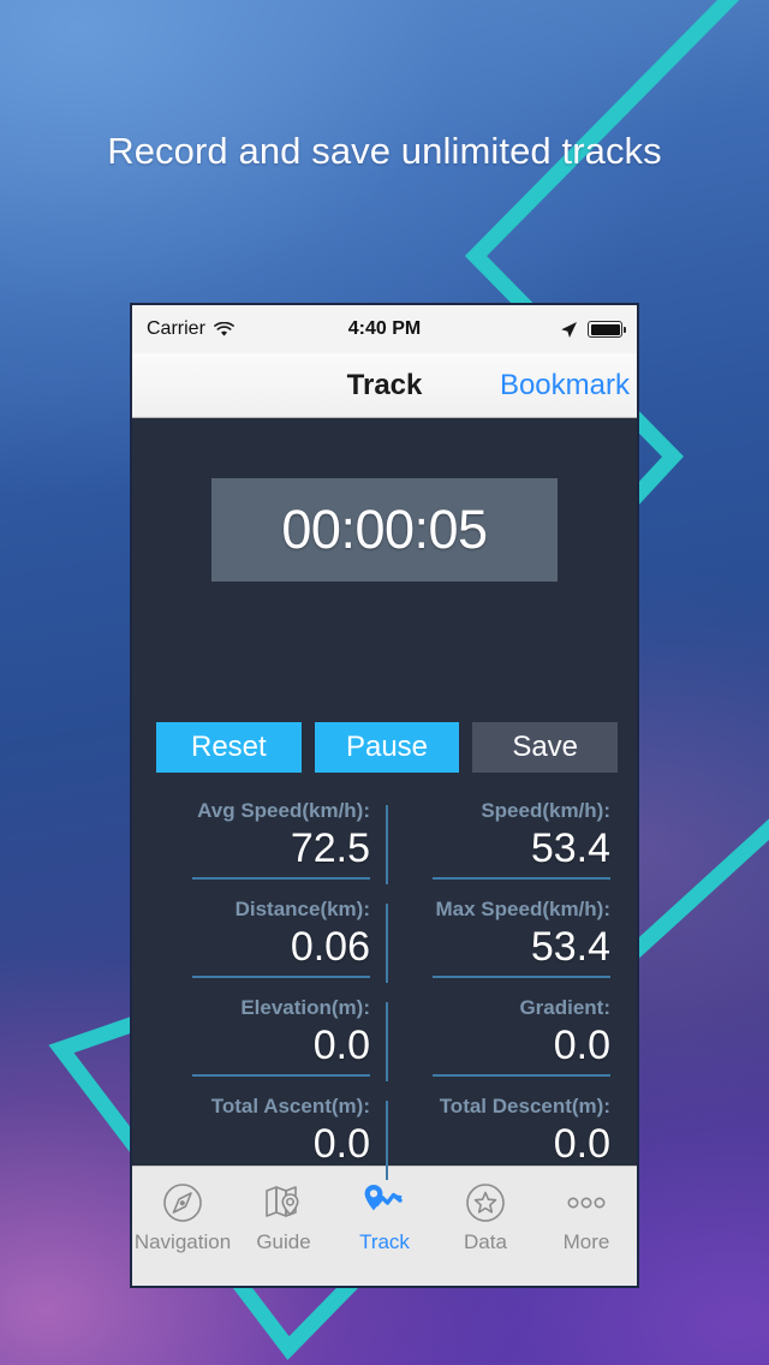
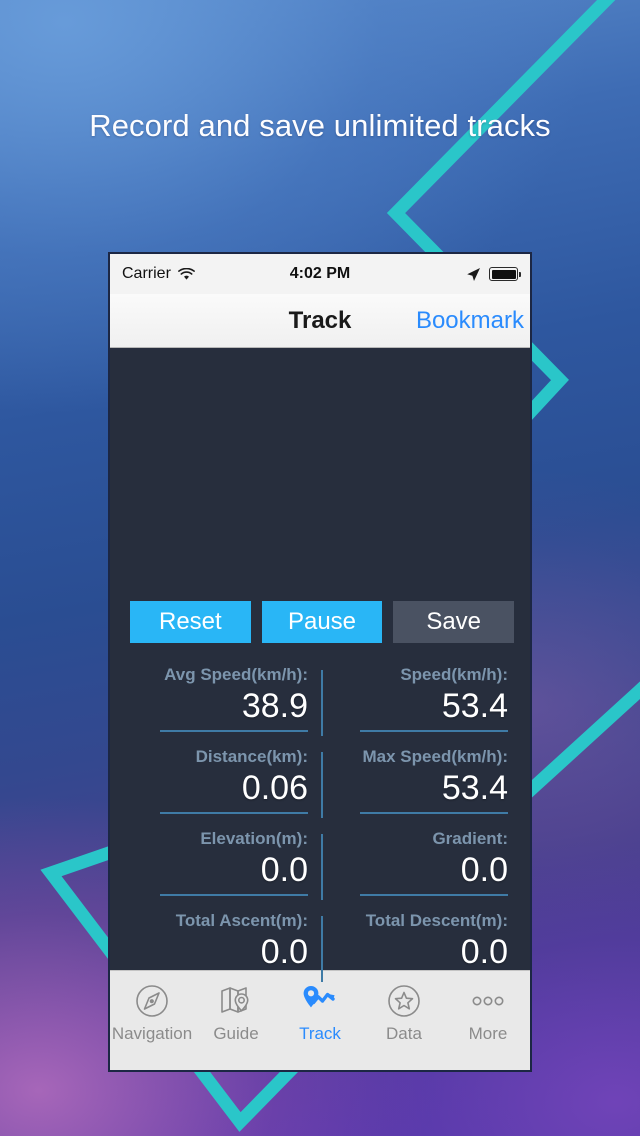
  Record and save unlimited tracks
  Carrier
- 4:40 PM
+ 4:02 PM
  Track
  Bookmark
- 00:00:05
  Reset
  Pause
  Save
  Avg Speed(km/h):
- 72.5
+ 38.9
  Speed(km/h):
  53.4
  Distance(km):
  0.06
  Max Speed(km/h):
  53.4
  Elevation(m):
  0.0
  Gradient:
  0.0
  Total Ascent(m):
  0.0
  Total Descent(m):
  0.0
  Navigation
  Guide
  Track
  Data
  More
